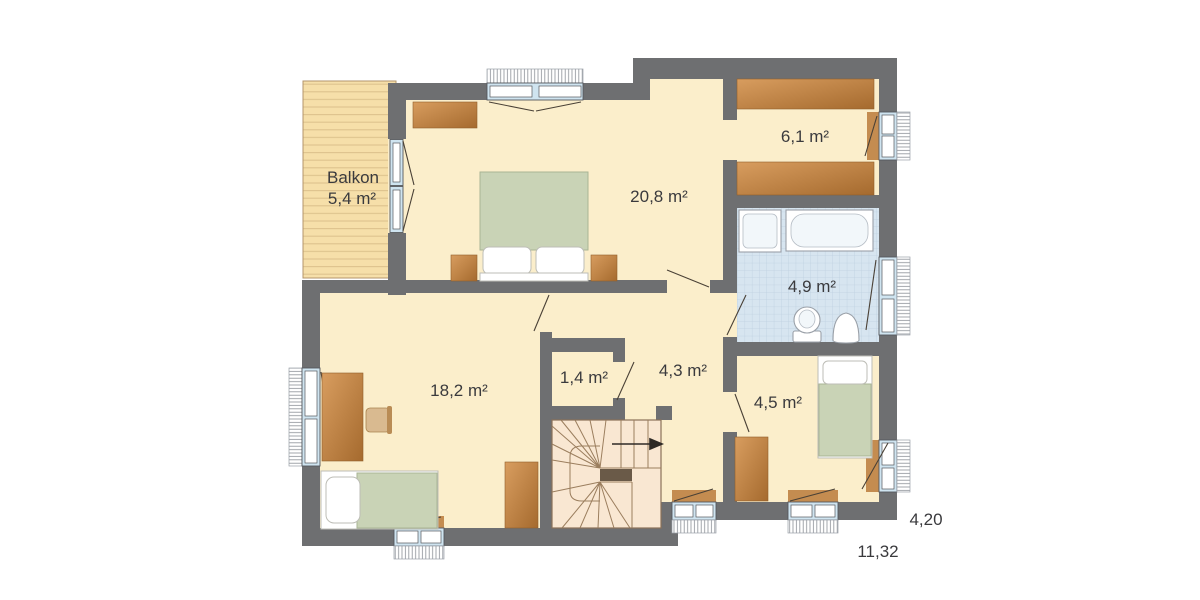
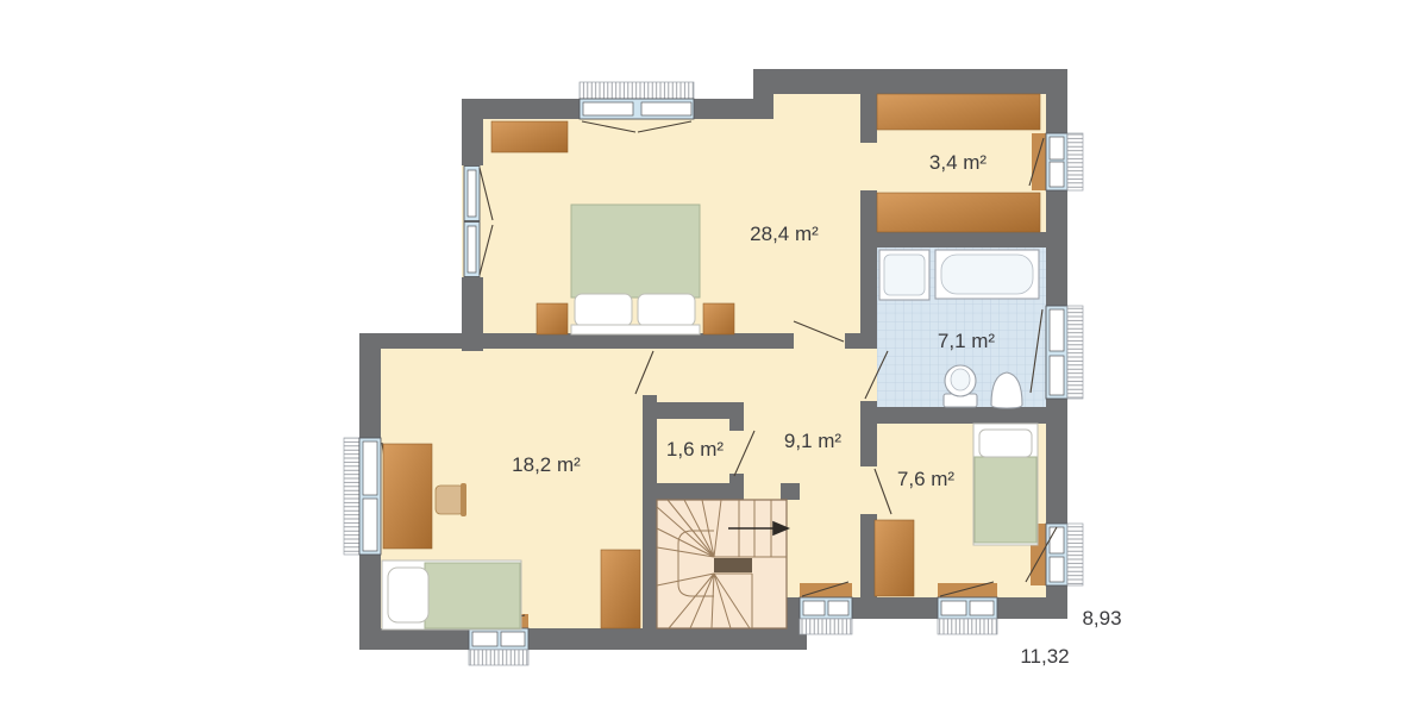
- Balkon
- 5,4 m²
- 20,8 m²
+ 28,4 m²
- 6,1 m²
+ 3,4 m²
- 4,9 m²
+ 7,1 m²
- 4,3 m²
+ 9,1 m²
- 1,4 m²
+ 1,6 m²
  18,2 m²
- 4,5 m²
+ 7,6 m²
- 4,20
+ 8,93
  11,32
